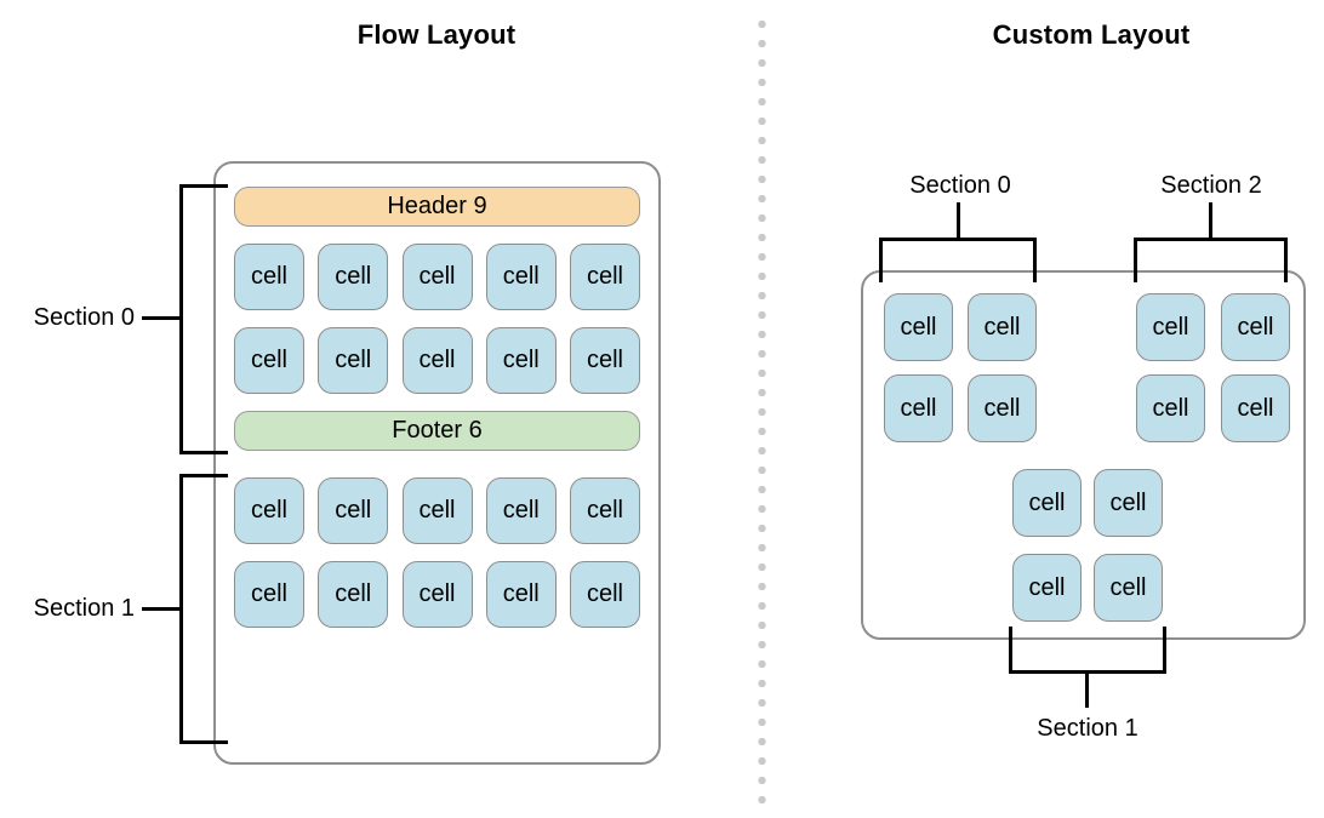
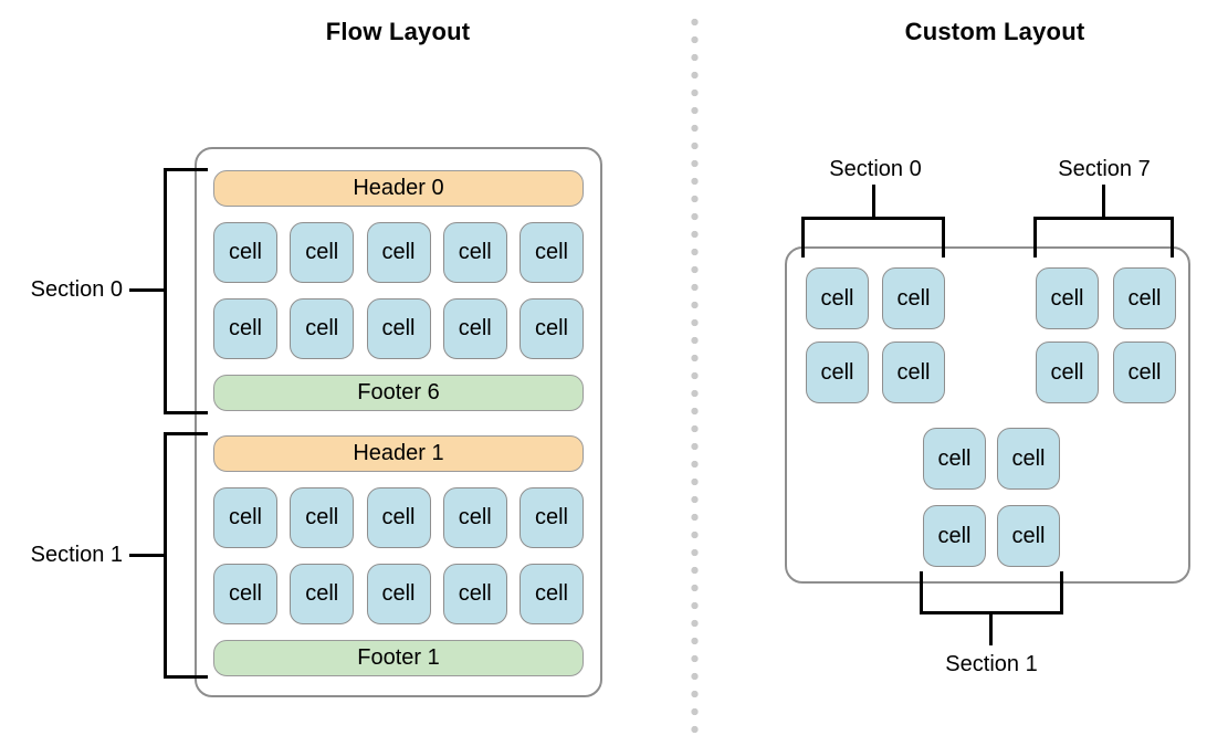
  Flow Layout
  Custom Layout
- Header 9
+ Header 0
  cell
  cell
  cell
  cell
  cell
  cell
  cell
  cell
  cell
  cell
  Footer 6
+ Header 1
  cell
  cell
  cell
  cell
  cell
  cell
  cell
  cell
  cell
  cell
+ Footer 1
  Section 0
  Section 1
  cell
  cell
  cell
  cell
  cell
  cell
  cell
  cell
  cell
  cell
  cell
  cell
  Section 0
- Section 2
+ Section 7
  Section 1
